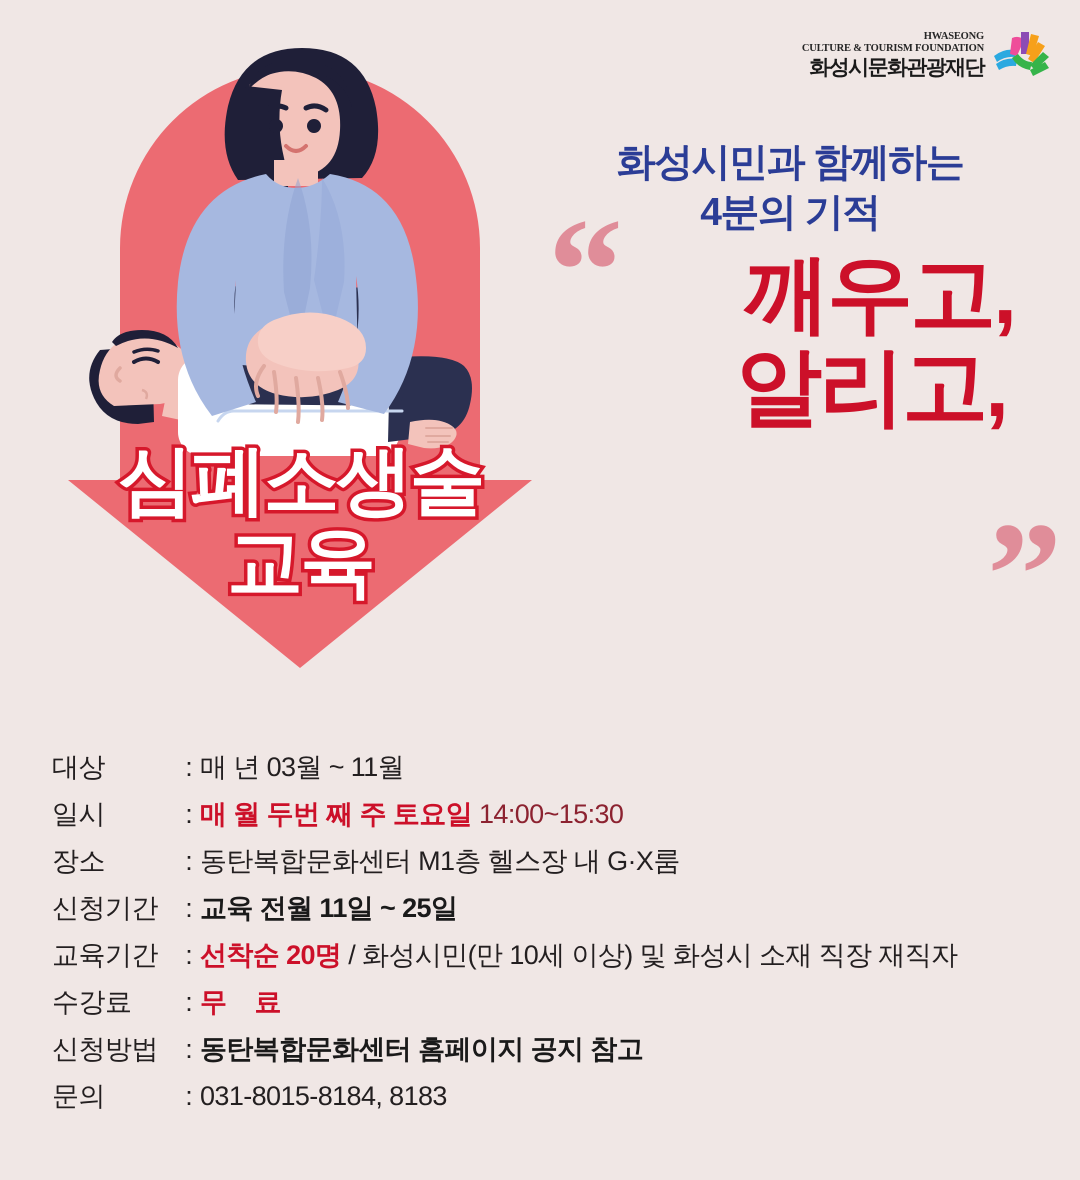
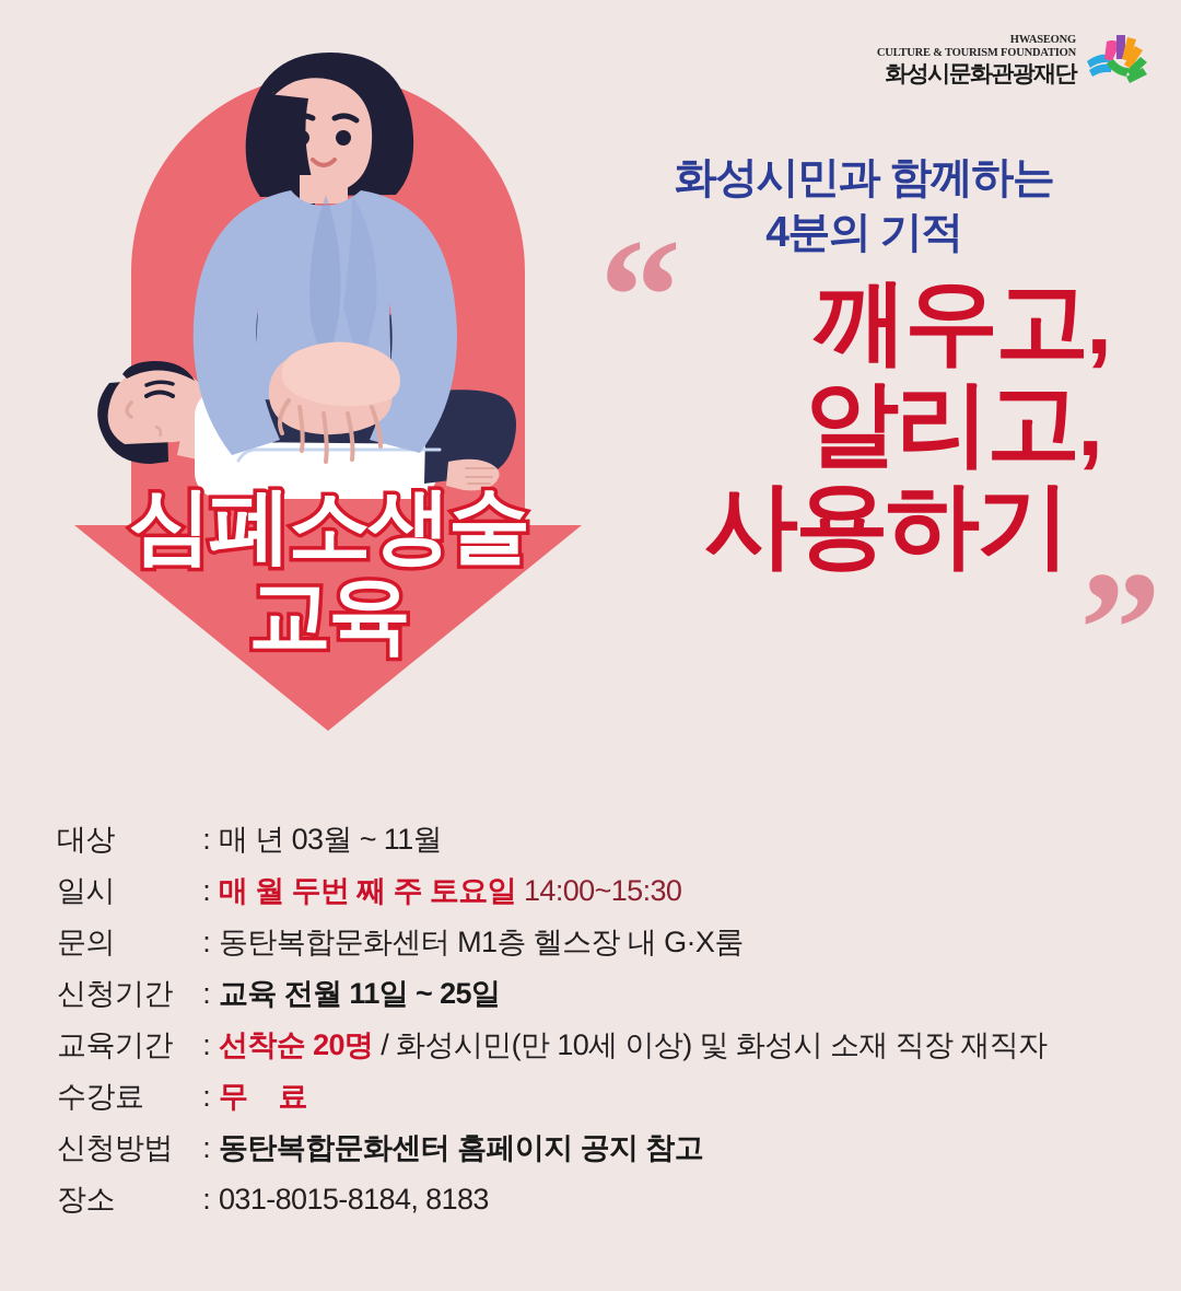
  심폐소생술
  교육
  HWASEONG
  CULTURE & TOURISM FOUNDATION
  화성시문화관광재단
  화성시민과 함께하는
  4분의 기적
  “
  깨우고,
  알리고,
+ 사용하기
  ”
  대상
  :
  매 년 03월 ~ 11월
  일시
  :
  매 월 두번 째 주 토요일 14:00~15:30
- 장소
+ 문의
  :
  동탄복합문화센터 M1층 헬스장 내 G·X룸
  신청기간
  :
  교육 전월 11일 ~ 25일
  교육기간
  :
  선착순 20명 / 화성시민(만 10세 이상) 및 화성시 소재 직장 재직자
  수강료
  :
  무 료
  신청방법
  :
  동탄복합문화센터 홈페이지 공지 참고
- 문의
+ 장소
  :
  031-8015-8184, 8183
